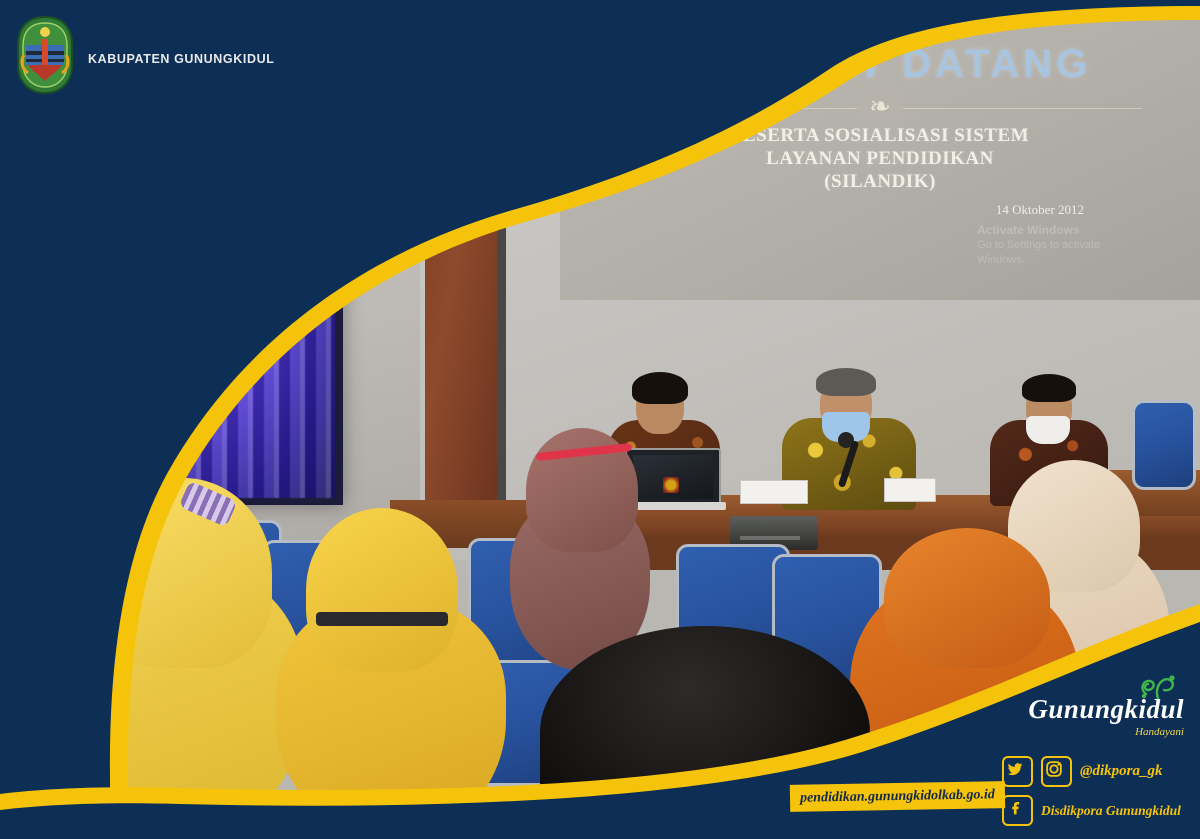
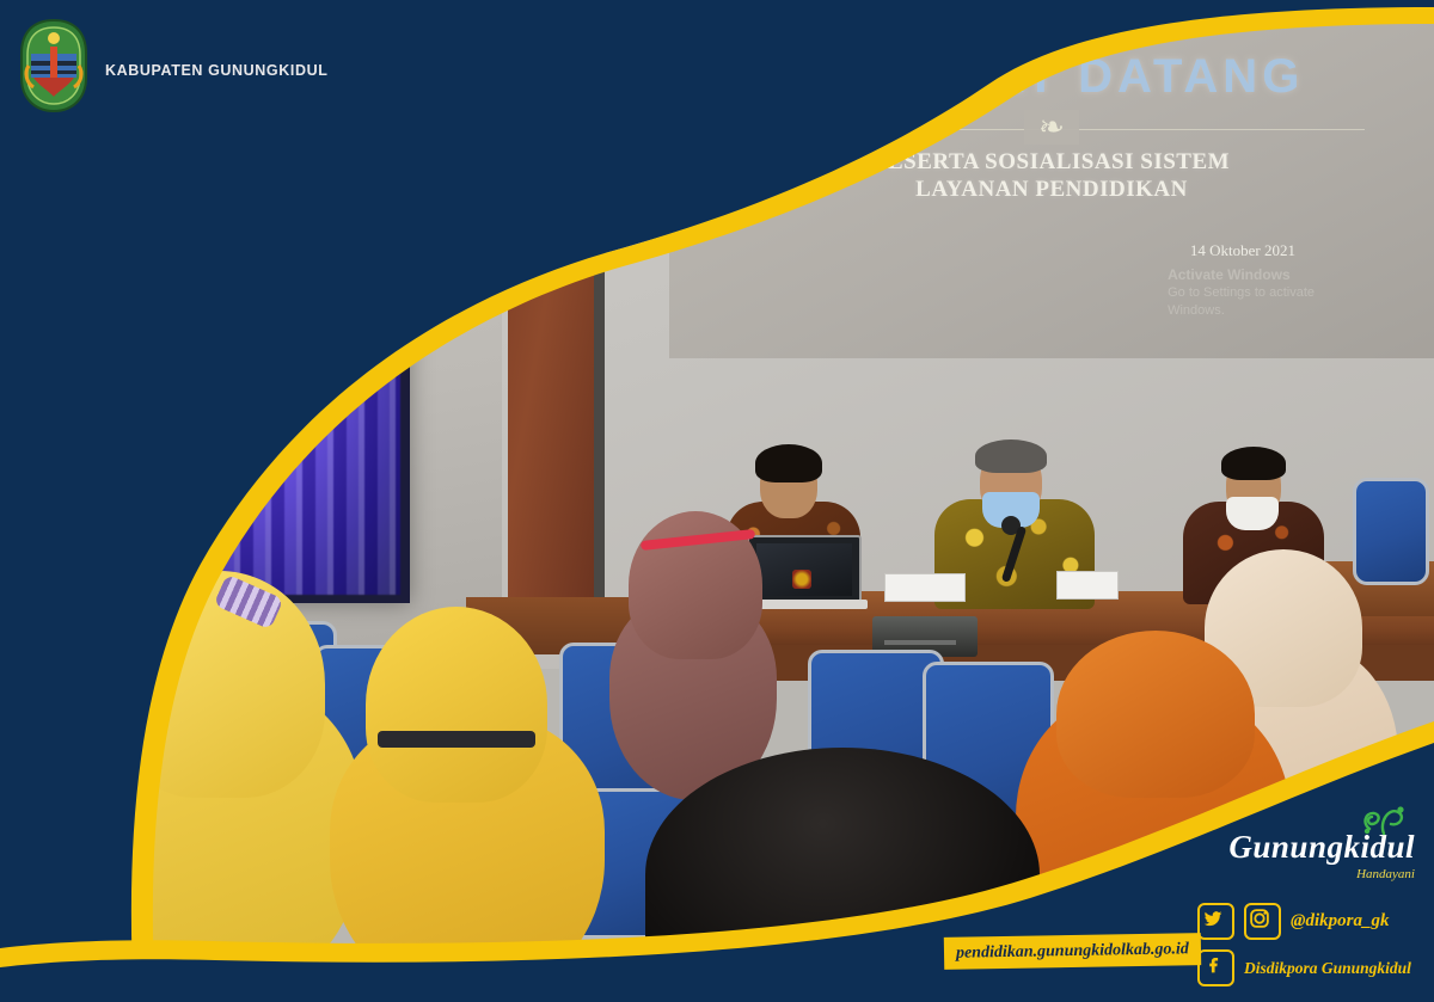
  ❧
  SERTA SOSIALISASI SISTEM
  LAYANAN PENDIDIKAN
- (SILANDIK)
- 14 Oktober 2012
+ 14 Oktober 2021
  KABUPATEN GUNUNGKIDUL
  Gunungkidul
  Handayani
  @dikpora_gk
  Disdikpora Gunungkidul
  pendidikan.gunungkidolkab.go.id
